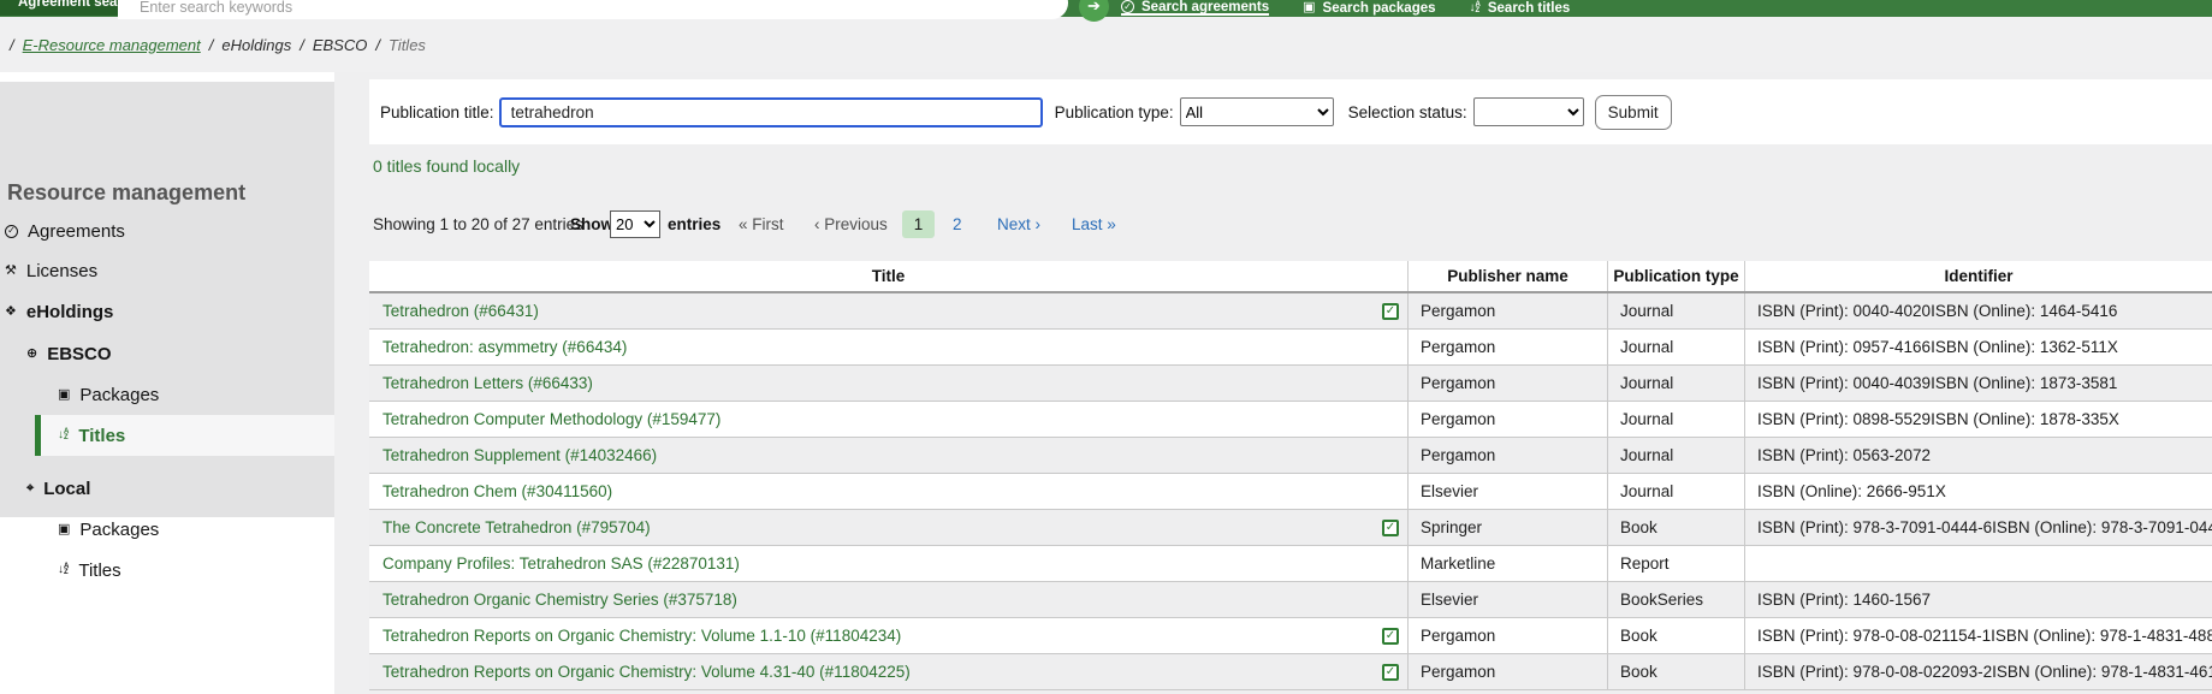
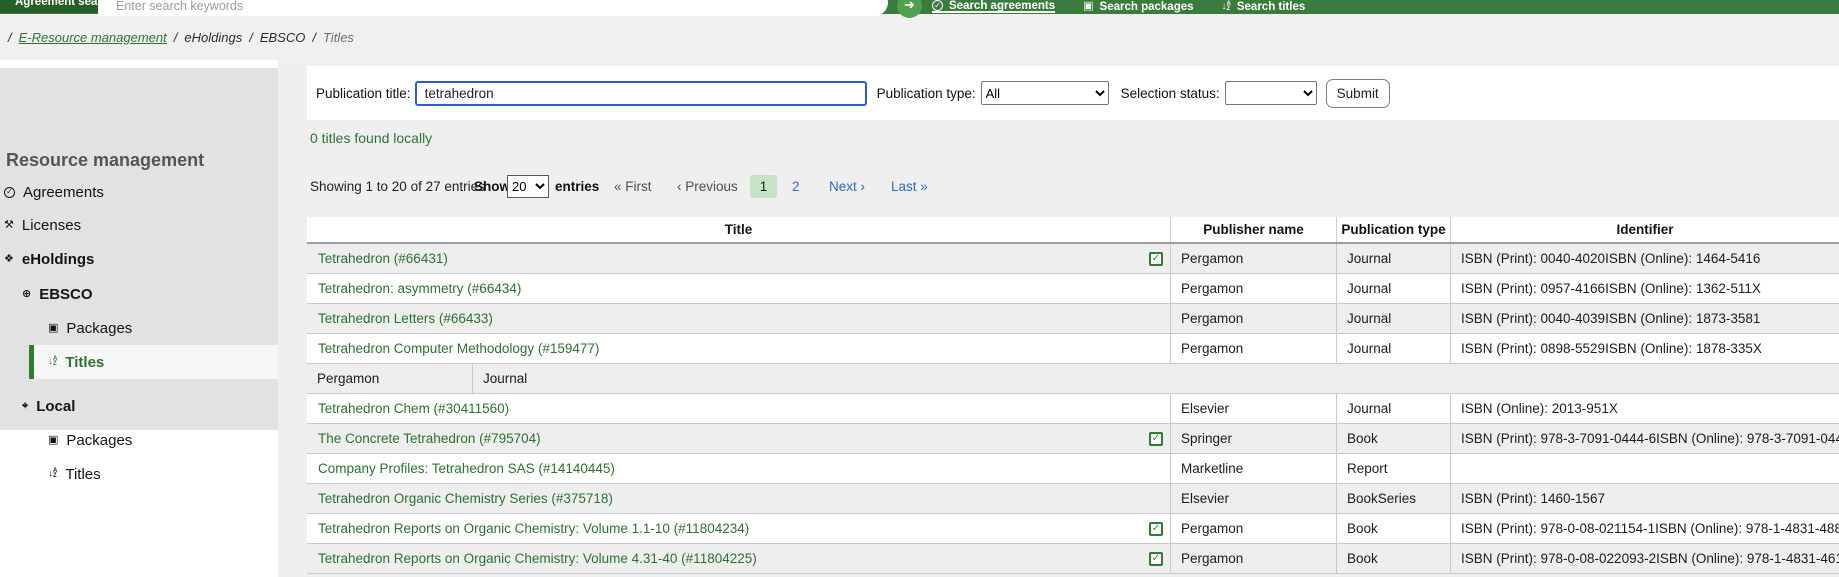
  Agreement sea
  Enter search keywords
  ➔
  ✓
  Search agreements
  ▣
  Search packages
  ↓
  Search titles
  /
  E-Resource management
  /
  eHoldings
  /
  EBSCO
  /
  Titles
  Resource management
  ✓
  Agreements
  ⚒
  Licenses
  ❖
  eHoldings
  ⊕
  EBSCO
  ▣
  Packages
  ↓
  Titles
  ⌖
  Local
  ▣
  Packages
  ↓
  Titles
  Publication title:
  tetrahedron
  Publication type:
  All
  Selection status:
  Submit
  0 titles found locally
  Showing 1 to 20 of 27 entries
  Show
  20
  entries
  « First
  ‹ Previous
  1
  2
  Next ›
  Last »
  Title
  Publisher name
  Publication type
  Identifier
  Tetrahedron (#66431)
  ✓
  Pergamon
  Journal
  ISBN (Print): 0040-4020ISBN (Online): 1464-5416
  Tetrahedron: asymmetry (#66434)
  Pergamon
  Journal
  ISBN (Print): 0957-4166ISBN (Online): 1362-511X
  Tetrahedron Letters (#66433)
  Pergamon
  Journal
  ISBN (Print): 0040-4039ISBN (Online): 1873-3581
  Tetrahedron Computer Methodology (#159477)
  Pergamon
  Journal
  ISBN (Print): 0898-5529ISBN (Online): 1878-335X
- Tetrahedron Supplement (#14032466)
  Pergamon
  Journal
- ISBN (Print): 0563-2072
  Tetrahedron Chem (#30411560)
  Elsevier
  Journal
- ISBN (Online): 2666-951X
+ ISBN (Online): 2013-951X
  The Concrete Tetrahedron (#795704)
  ✓
  Springer
  Book
  ISBN (Print): 978-3-7091-0444-6ISBN (Online): 978-3-7091-04
- Company Profiles: Tetrahedron SAS (#22870131)
+ Company Profiles: Tetrahedron SAS (#14140445)
  Marketline
  Report
  Tetrahedron Organic Chemistry Series (#375718)
  Elsevier
  BookSeries
  ISBN (Print): 1460-1567
  Tetrahedron Reports on Organic Chemistry: Volume 1.1-10 (#11804234)
  ✓
  Pergamon
  Book
  ISBN (Print): 978-0-08-021154-1ISBN (Online): 978-1-4831-488
  Tetrahedron Reports on Organic Chemistry: Volume 4.31-40 (#11804225)
  ✓
  Pergamon
  Book
  ISBN (Print): 978-0-08-022093-2ISBN (Online): 978-1-4831-46
